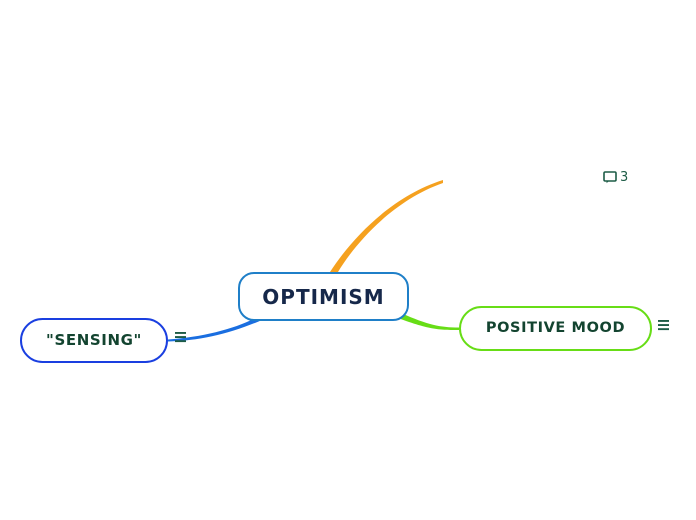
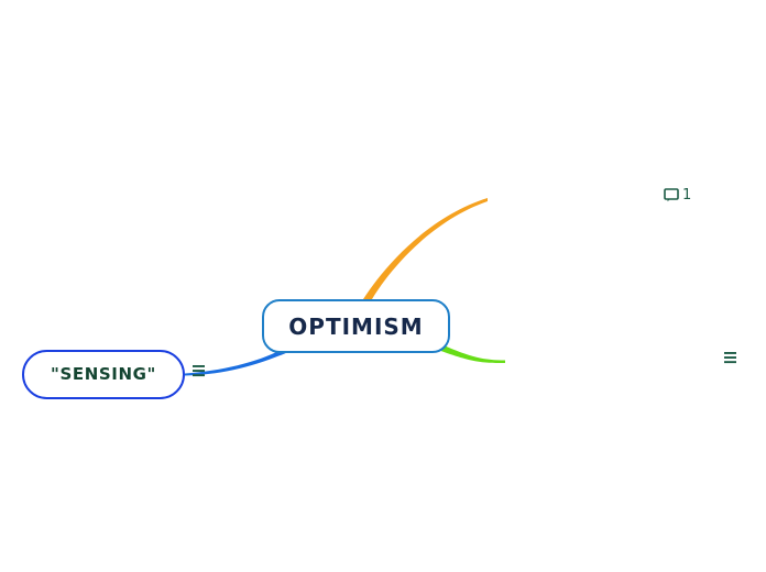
  OPTIMISM
- 3
+ 1
- POSITIVE MOOD
  "SENSING"
